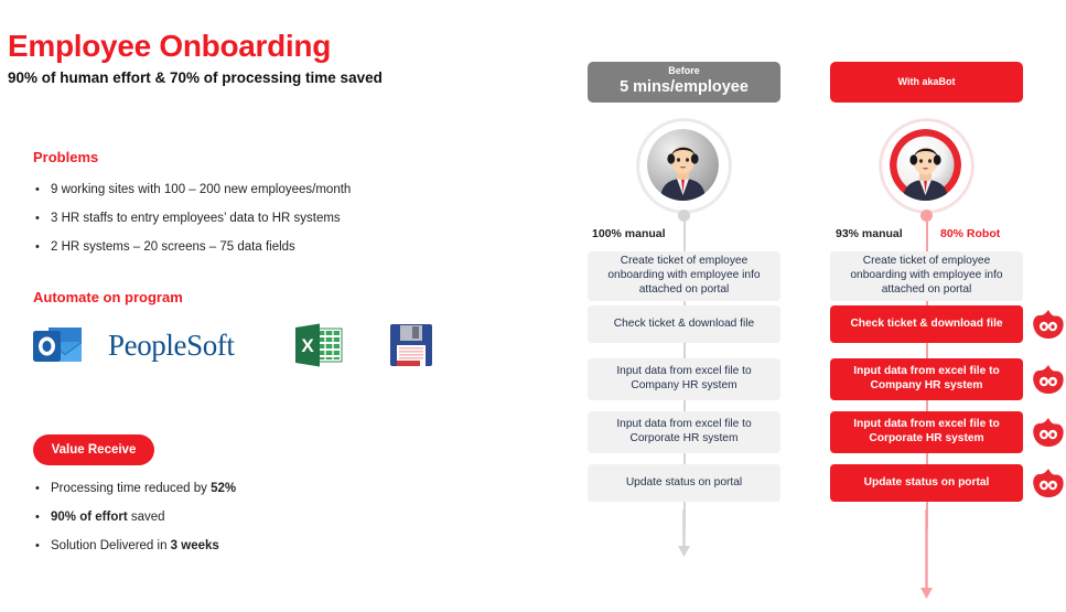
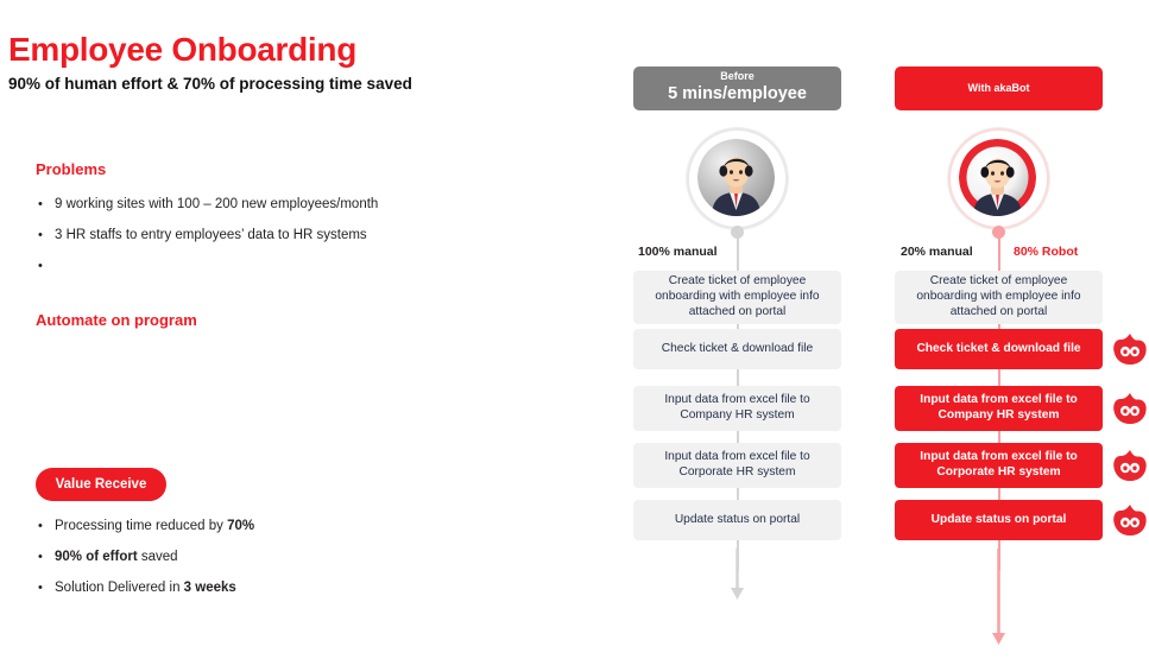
  Employee Onboarding
  90% of human effort & 70% of processing time saved
  Problems
  •
  9 working sites with 100 – 200 new employees/month
  •
  3 HR staffs to entry employees’ data to HR systems
  •
- 2 HR systems – 20 screens – 75 data fields
  Automate on program
- PeopleSoft
- X
  Value Receive
  •
- Processing time reduced by 52%
+ Processing time reduced by 70%
  •
  90% of effort saved
  •
  Solution Delivered in 3 weeks
  Before
  5 mins/employee
  100% manual
  Create ticket of employee onboarding with employee info attached on portal
  Check ticket & download file
  Input data from excel file to Company HR system
  Input data from excel file to Corporate HR system
  Update status on portal
  With akaBot
- 93% manual
+ 20% manual
  80% Robot
  Create ticket of employee onboarding with employee info attached on portal
  Check ticket & download file
  Input data from excel file to Company HR system
  Input data from excel file to Corporate HR system
  Update status on portal
